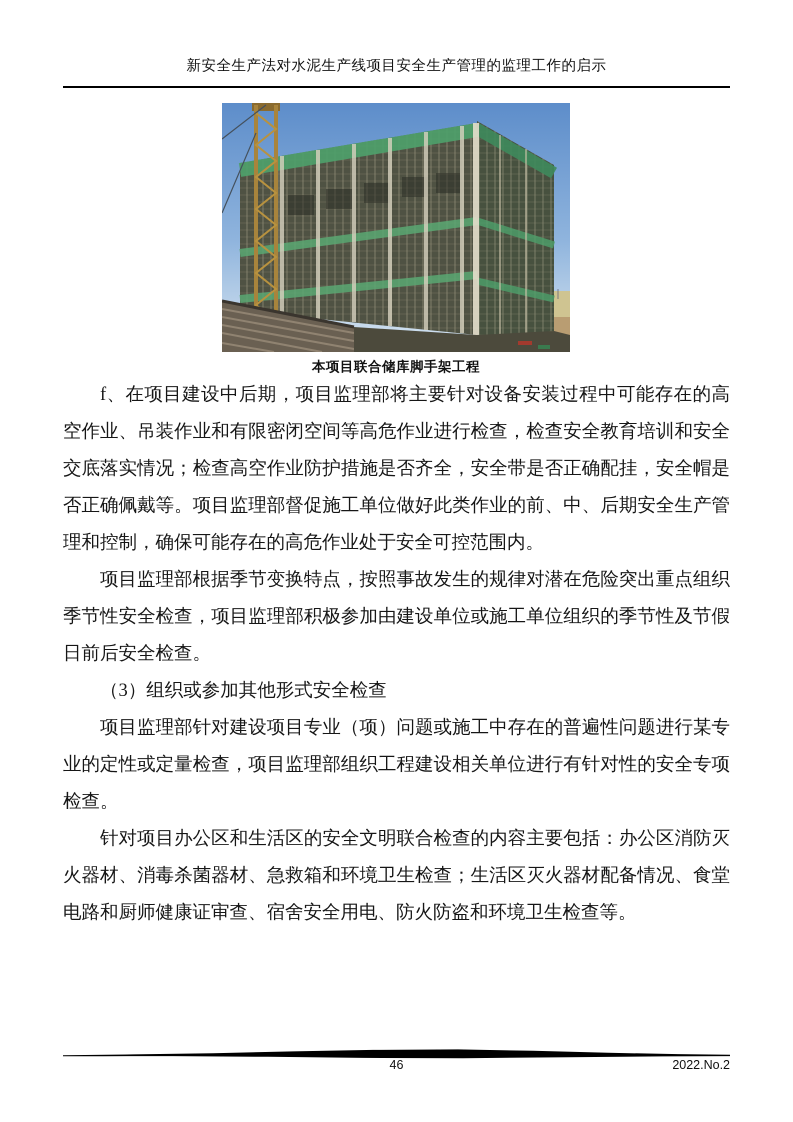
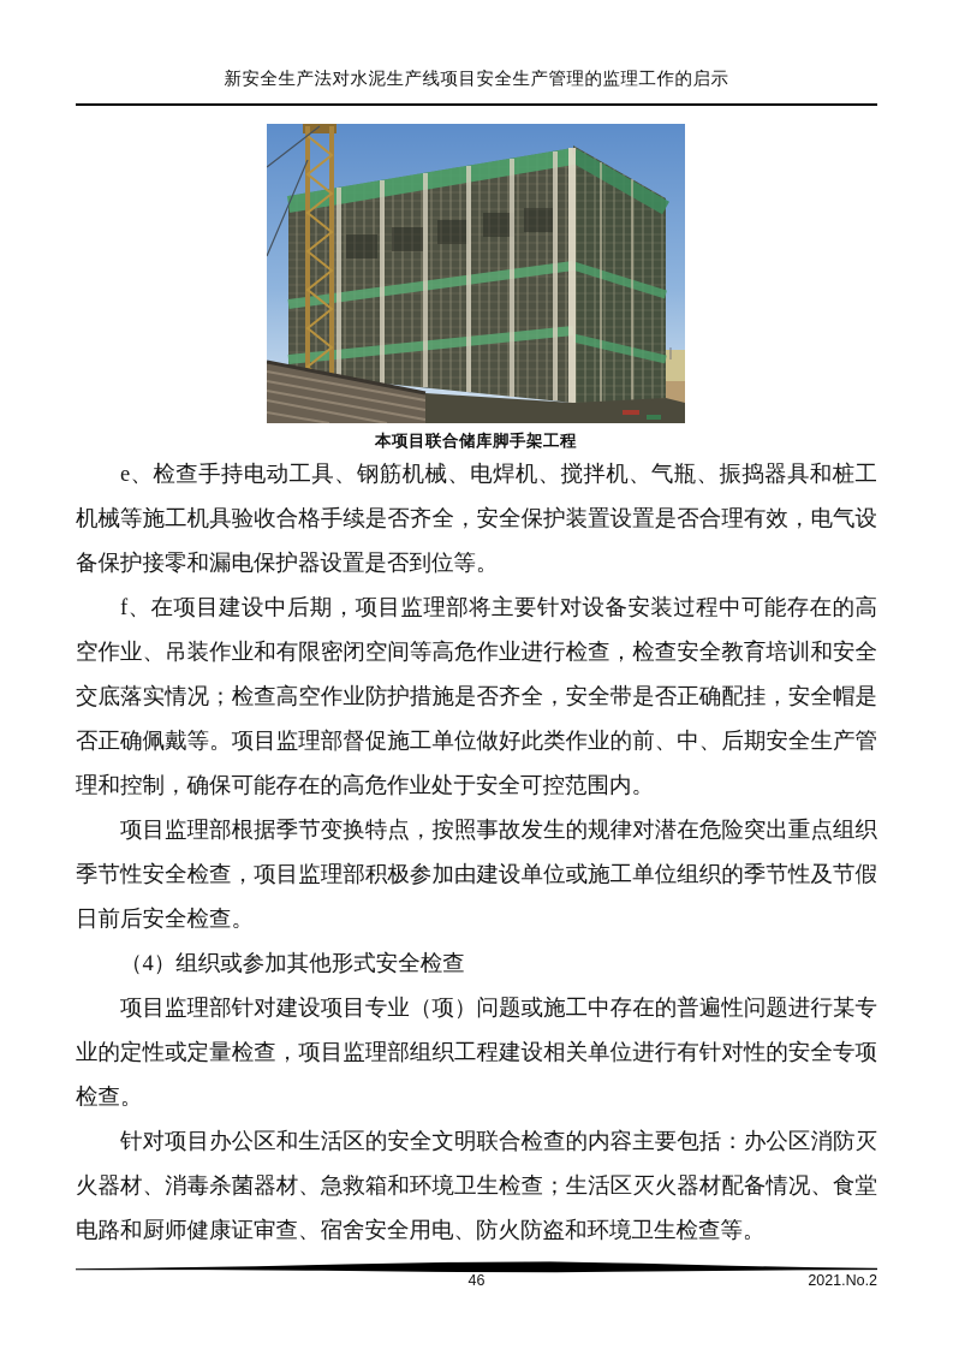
  新安全生产法对水泥生产线项目安全生产管理的监理工作的启示
  本项目联合储库脚手架工程
+ e、检查手持电动工具、钢筋机械、电焊机、搅拌机、气瓶、振捣器具和桩工机械等施工机具验收合格手续是否齐全，安全保护装置设置是否合理有效，电气设备保护接零和漏电保护器设置是否到位等。
  f、在项目建设中后期，项目监理部将主要针对设备安装过程中可能存在的高空作业、吊装作业和有限密闭空间等高危作业进行检查，检查安全教育培训和安全交底落实情况；检查高空作业防护措施是否齐全，安全带是否正确配挂，安全帽是否正确佩戴等。项目监理部督促施工单位做好此类作业的前、中、后期安全生产管理和控制，确保可能存在的高危作业处于安全可控范围内。
  项目监理部根据季节变换特点，按照事故发生的规律对潜在危险突出重点组织季节性安全检查，项目监理部积极参加由建设单位或施工单位组织的季节性及节假日前后安全检查。
- （3）组织或参加其他形式安全检查
+ （4）组织或参加其他形式安全检查
  项目监理部针对建设项目专业（项）问题或施工中存在的普遍性问题进行某专业的定性或定量检查，项目监理部组织工程建设相关单位进行有针对性的安全专项检查。
  针对项目办公区和生活区的安全文明联合检查的内容主要包括：办公区消防灭火器材、消毒杀菌器材、急救箱和环境卫生检查；生活区灭火器材配备情况、食堂电路和厨师健康证审查、宿舍安全用电、防火防盗和环境卫生检查等。
  46
- 2022.No.2
+ 2021.No.2
